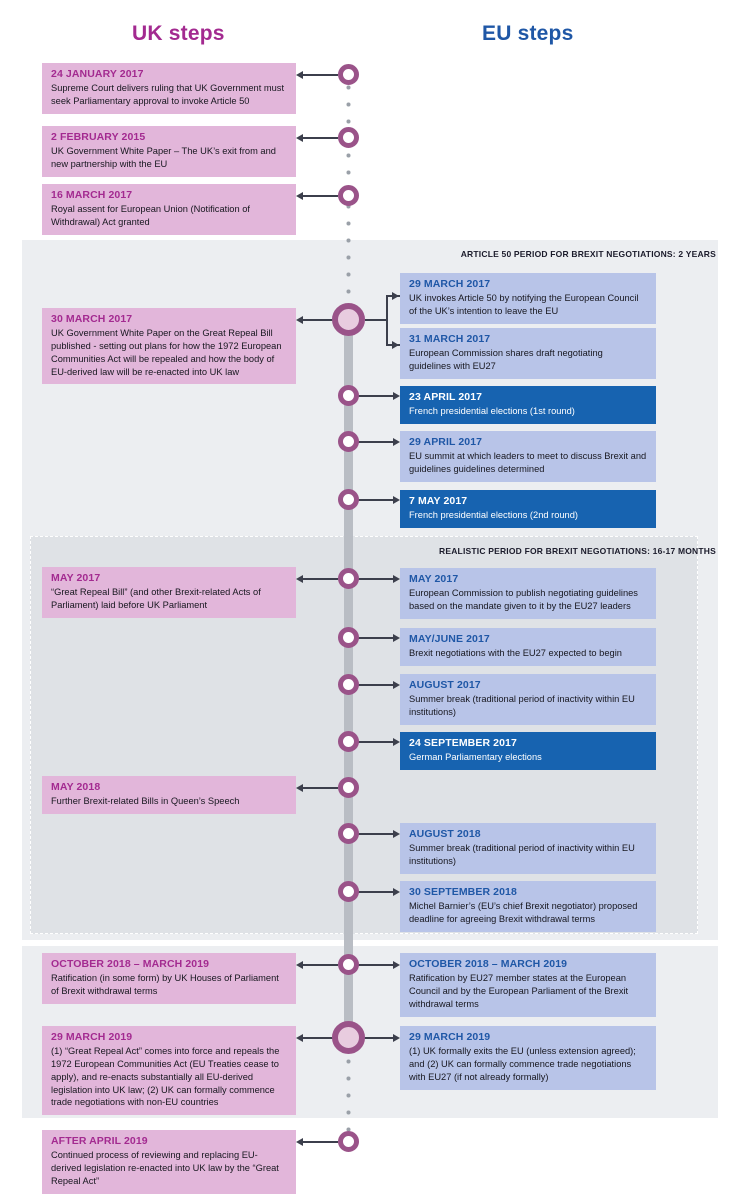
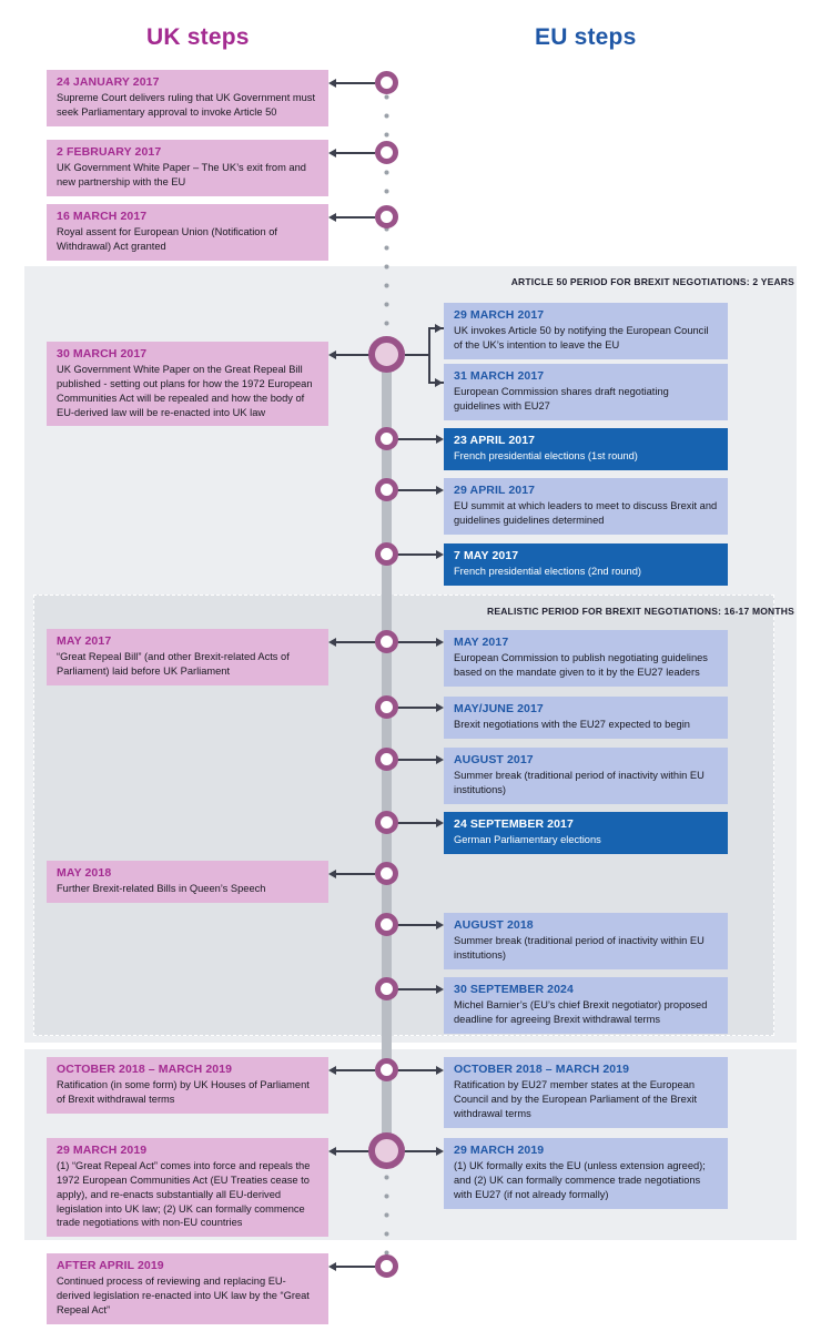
  ARTICLE 50 PERIOD FOR BREXIT NEGOTIATIONS: 2 YEARS
  REALISTIC PERIOD FOR BREXIT NEGOTIATIONS: 16-17 MONTHS
  UK steps
  EU steps
  24 JANUARY 2017
  Supreme Court delivers ruling that UK Government must seek Parliamentary approval to invoke Article 50
- 2 FEBRUARY 2015
+ 2 FEBRUARY 2017
  UK Government White Paper – The UK’s exit from and new partnership with the EU
  16 MARCH 2017
  Royal assent for European Union (Notification of Withdrawal) Act granted
  30 MARCH 2017
  UK Government White Paper on the Great Repeal Bill published - setting out plans for how the 1972 European Communities Act will be repealed and how the body of EU-derived law will be re-enacted into UK law
  MAY 2017
  “Great Repeal Bill” (and other Brexit-related Acts of Parliament) laid before UK Parliament
  MAY 2018
  Further Brexit-related Bills in Queen’s Speech
  OCTOBER 2018 – MARCH 2019
  Ratification (in some form) by UK Houses of Parliament of Brexit withdrawal terms
  29 MARCH 2019
  (1) “Great Repeal Act” comes into force and repeals the 1972 European Communities Act (EU Treaties cease to apply), and re-enacts substantially all EU-derived legislation into UK law; (2) UK can formally commence trade negotiations with non-EU countries
  AFTER APRIL 2019
  Continued process of reviewing and replacing EU-derived legislation re-enacted into UK law by the “Great Repeal Act”
  29 MARCH 2017
  UK invokes Article 50 by notifying the European Council of the UK’s intention to leave the EU
  31 MARCH 2017
  European Commission shares draft negotiating guidelines with EU27
  23 APRIL 2017
  French presidential elections (1st round)
  29 APRIL 2017
  EU summit at which leaders to meet to discuss Brexit and guidelines guidelines determined
  7 MAY 2017
  French presidential elections (2nd round)
  MAY 2017
  European Commission to publish negotiating guidelines based on the mandate given to it by the EU27 leaders
  MAY/JUNE 2017
  Brexit negotiations with the EU27 expected to begin
  AUGUST 2017
  Summer break (traditional period of inactivity within EU institutions)
  24 SEPTEMBER 2017
  German Parliamentary elections
  AUGUST 2018
  Summer break (traditional period of inactivity within EU institutions)
- 30 SEPTEMBER 2018
+ 30 SEPTEMBER 2024
  Michel Barnier’s (EU’s chief Brexit negotiator) proposed deadline for agreeing Brexit withdrawal terms
  OCTOBER 2018 – MARCH 2019
  Ratification by EU27 member states at the European Council and by the European Parliament of the Brexit withdrawal terms
  29 MARCH 2019
  (1) UK formally exits the EU (unless extension agreed); and (2) UK can formally commence trade negotiations with EU27 (if not already formally)
